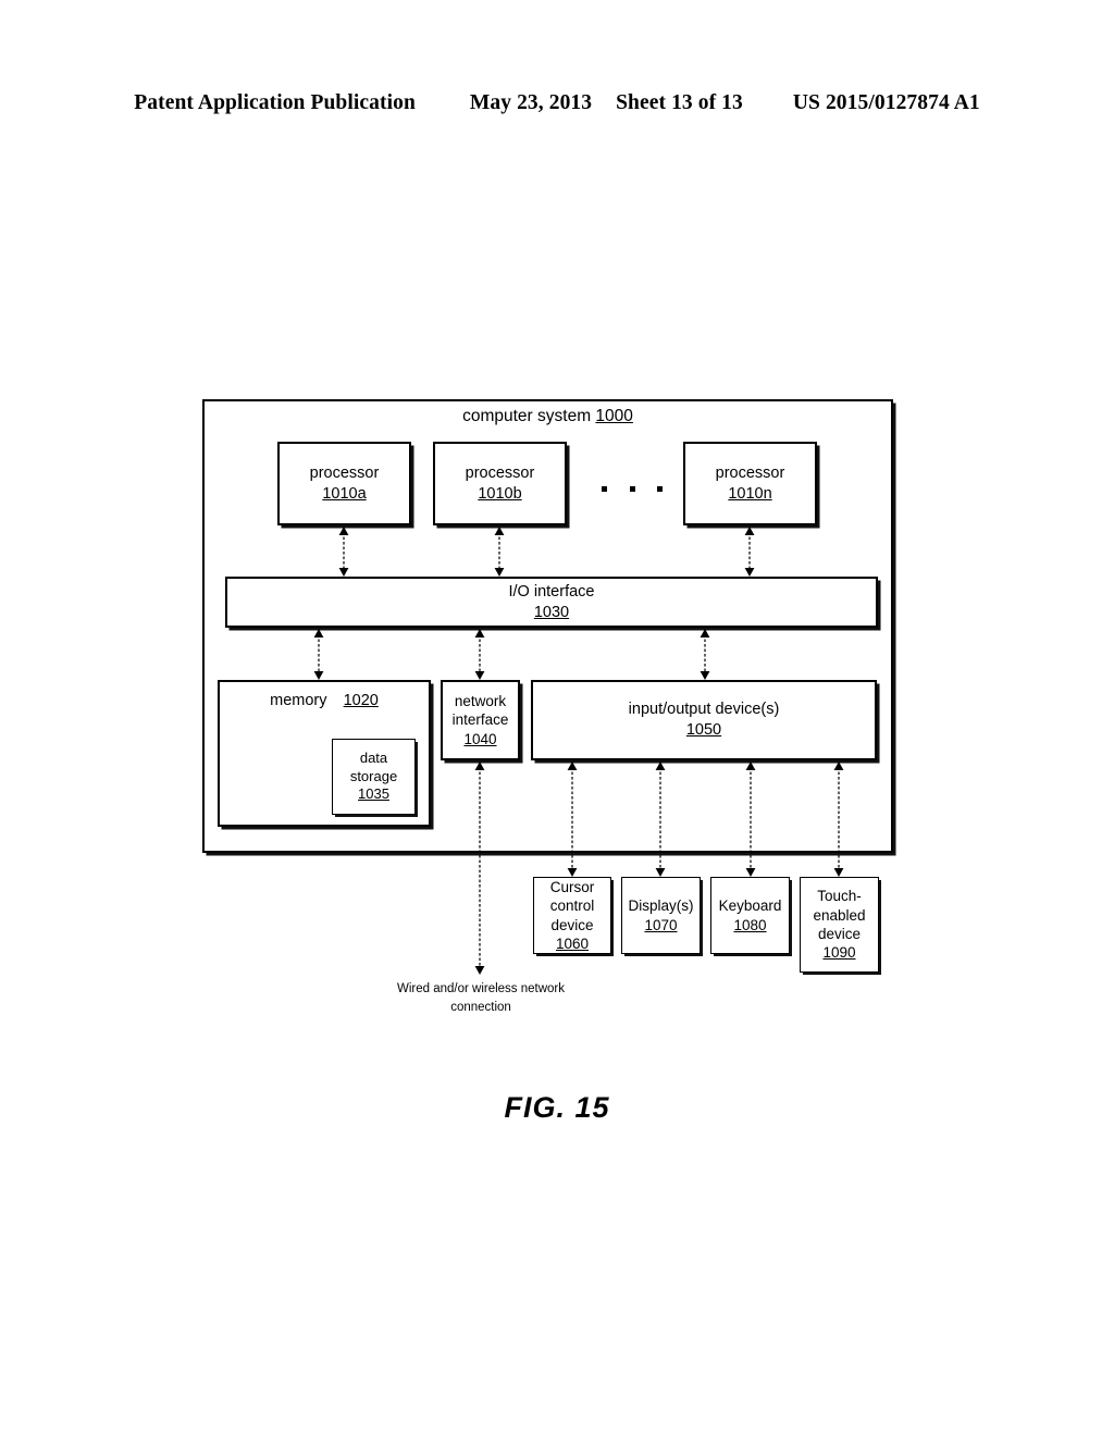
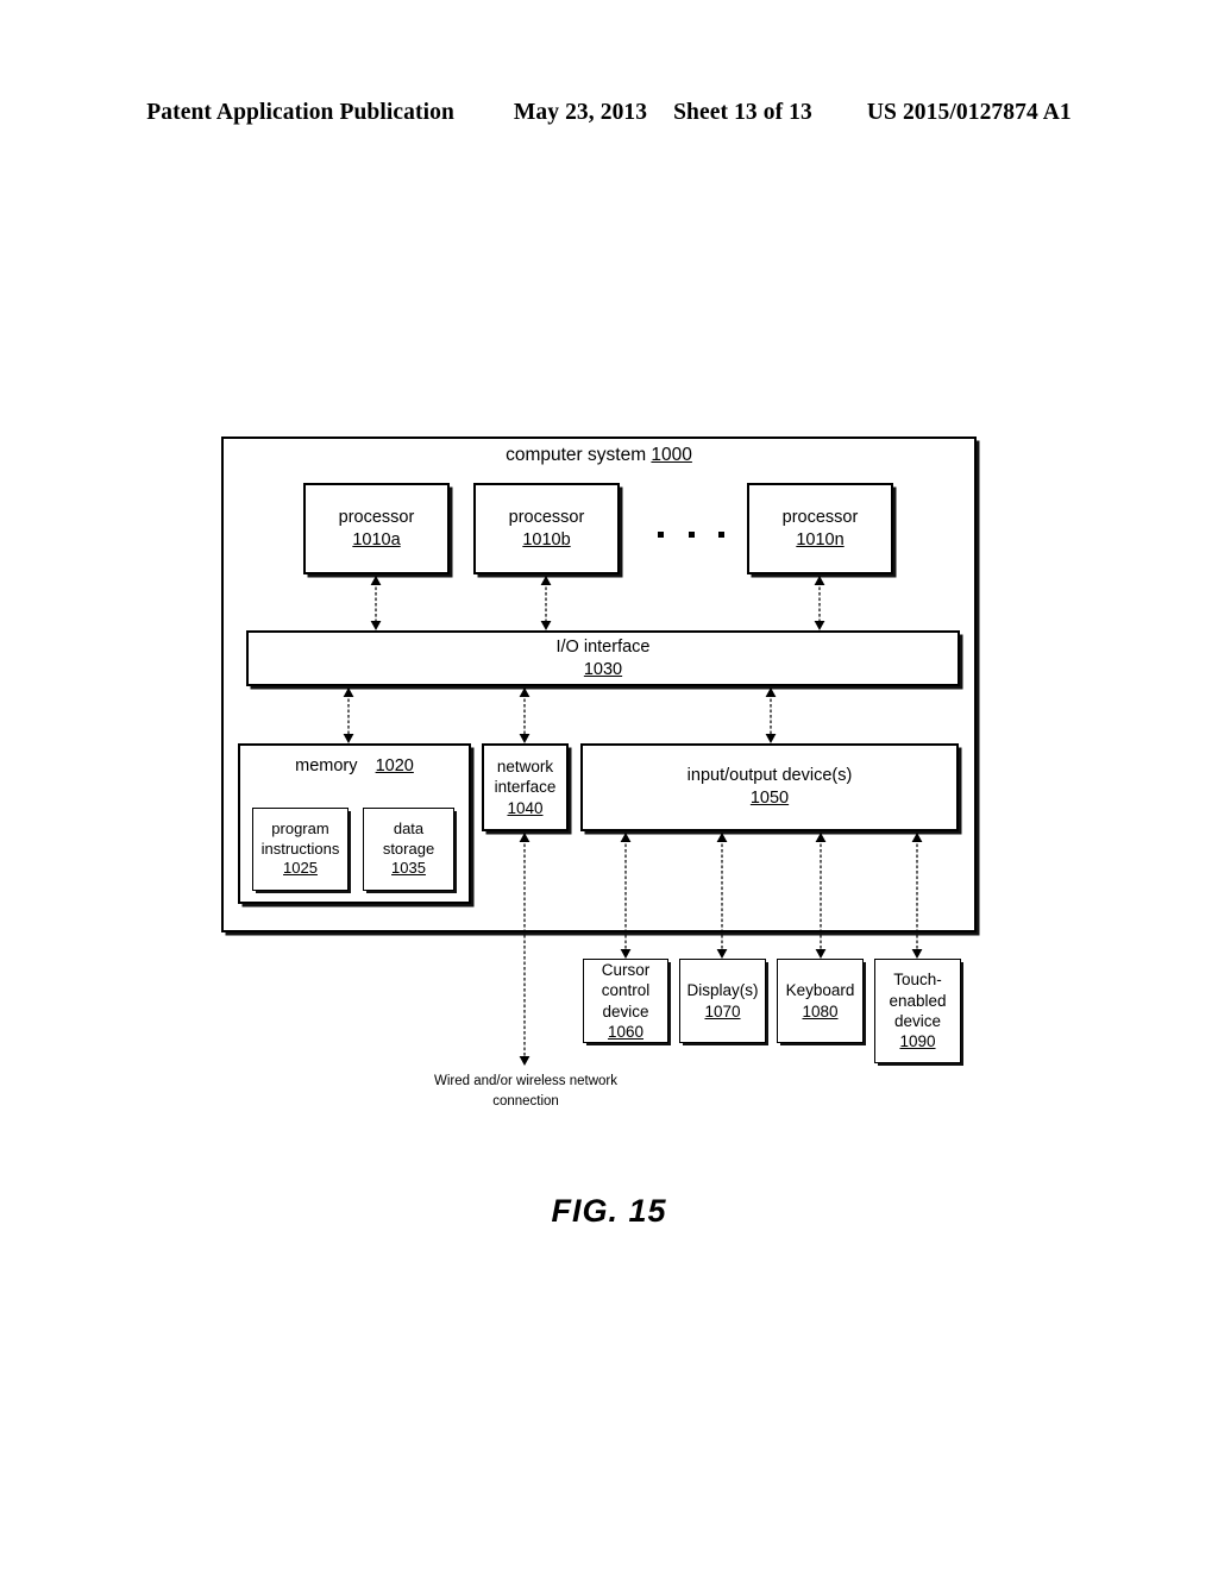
  Patent Application Publication May 23, 2013 Sheet 13 of 13 US 2015/0127874 A1
  computer system 1000
  processor
  1010a
  processor
  1010b
  processor
  1010n
  I/O interface
  1030
  memory 1020
+ program
+ instructions
+ 1025
  data
  storage
  1035
  network
  interface
  1040
  input/output device(s)
  1050
  Cursor
  control
  device
  1060
  Display(s)
  1070
  Keyboard
  1080
  Touch-
  enabled
  device
  1090
  Wired and/or wireless network connection
  FIG. 15
